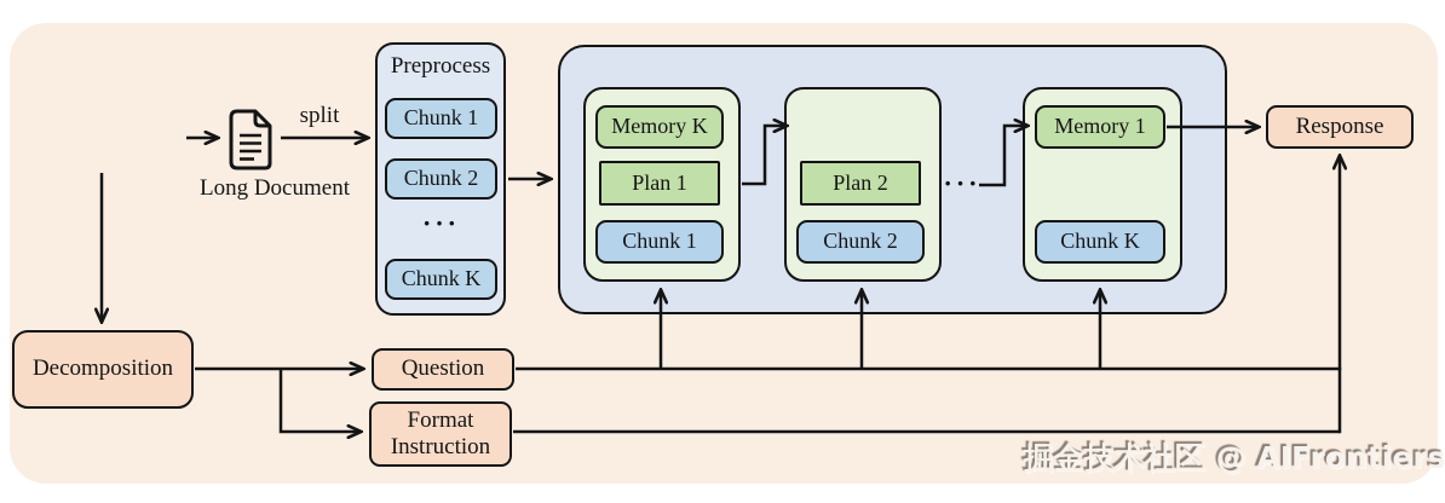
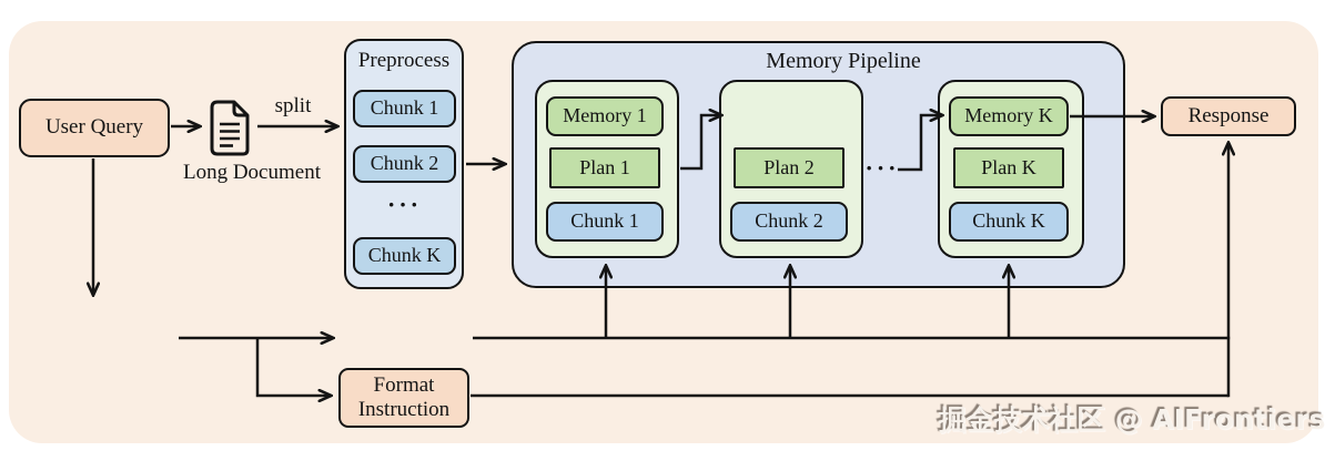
+ User Query
  Long Document
  split
  Preprocess
  Chunk 1
  Chunk 2
  ···
  Chunk K
+ Memory Pipeline
- Memory K
+ Memory 1
  Plan 1
  Chunk 1
  Plan 2
  Chunk 2
  ···
- Memory 1
+ Memory K
+ Plan K
  Chunk K
  Response
- Decomposition
- Question
  Format Instruction
  掘金技术社区 @ AIFrontier
